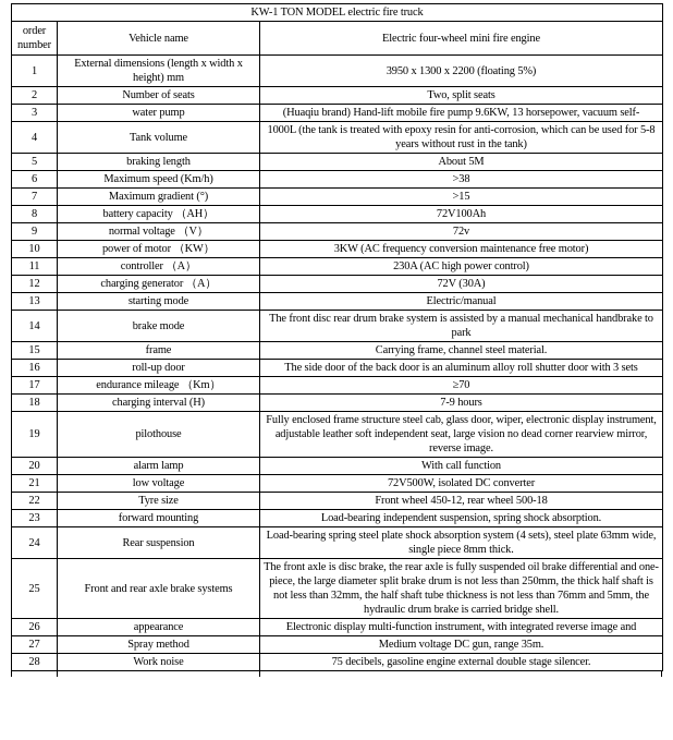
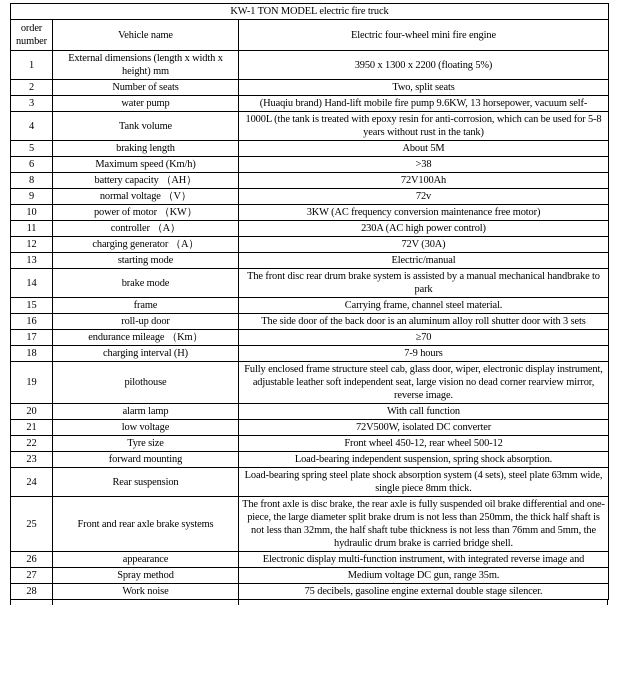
  KW-1 TON MODEL electric fire truck
  order number	Vehicle name	Electric four-wheel mini fire engine
  1	External dimensions (length x width x height) mm	3950 x 1300 x 2200 (floating 5%)
  2	Number of seats	Two, split seats
  3	water pump	(Huaqiu brand) Hand-lift mobile fire pump 9.6KW, 13 horsepower, vacuum self-
  4	Tank volume	1000L (the tank is treated with epoxy resin for anti-corrosion, which can be used for 5-8 years without rust in the tank)
  5	braking length	About 5M
  6	Maximum speed (Km/h)	>38
- 7	Maximum gradient (°)	>15
  8	battery capacity （AH）	72V100Ah
  9	normal voltage （V）	72v
  10	power of motor （KW）	3KW (AC frequency conversion maintenance free motor)
  11	controller （A）	230A (AC high power control)
  12	charging generator （A）	72V (30A)
  13	starting mode	Electric/manual
  14	brake mode	The front disc rear drum brake system is assisted by a manual mechanical handbrake to park
  15	frame	Carrying frame, channel steel material.
  16	roll-up door	The side door of the back door is an aluminum alloy roll shutter door with 3 sets
  17	endurance mileage （Km）	≥70
  18	charging interval (H)	7-9 hours
  19	pilothouse	Fully enclosed frame structure steel cab, glass door, wiper, electronic display instrument, adjustable leather soft independent seat, large vision no dead corner rearview mirror, reverse image.
  20	alarm lamp	With call function
  21	low voltage	72V500W, isolated DC converter
- 22	Tyre size	Front wheel 450-12, rear wheel 500-18
+ 22	Tyre size	Front wheel 450-12, rear wheel 500-12
  23	forward mounting	Load-bearing independent suspension, spring shock absorption.
  24	Rear suspension	Load-bearing spring steel plate shock absorption system (4 sets), steel plate 63mm wide, single piece 8mm thick.
  25	Front and rear axle brake systems	The front axle is disc brake, the rear axle is fully suspended oil brake differential and one-piece, the large diameter split brake drum is not less than 250mm, the thick half shaft is not less than 32mm, the half shaft tube thickness is not less than 76mm and 5mm, the hydraulic drum brake is carried bridge shell.
  26	appearance	Electronic display multi-function instrument, with integrated reverse image and
  27	Spray method	Medium voltage DC gun, range 35m.
  28	Work noise	75 decibels, gasoline engine external double stage silencer.
